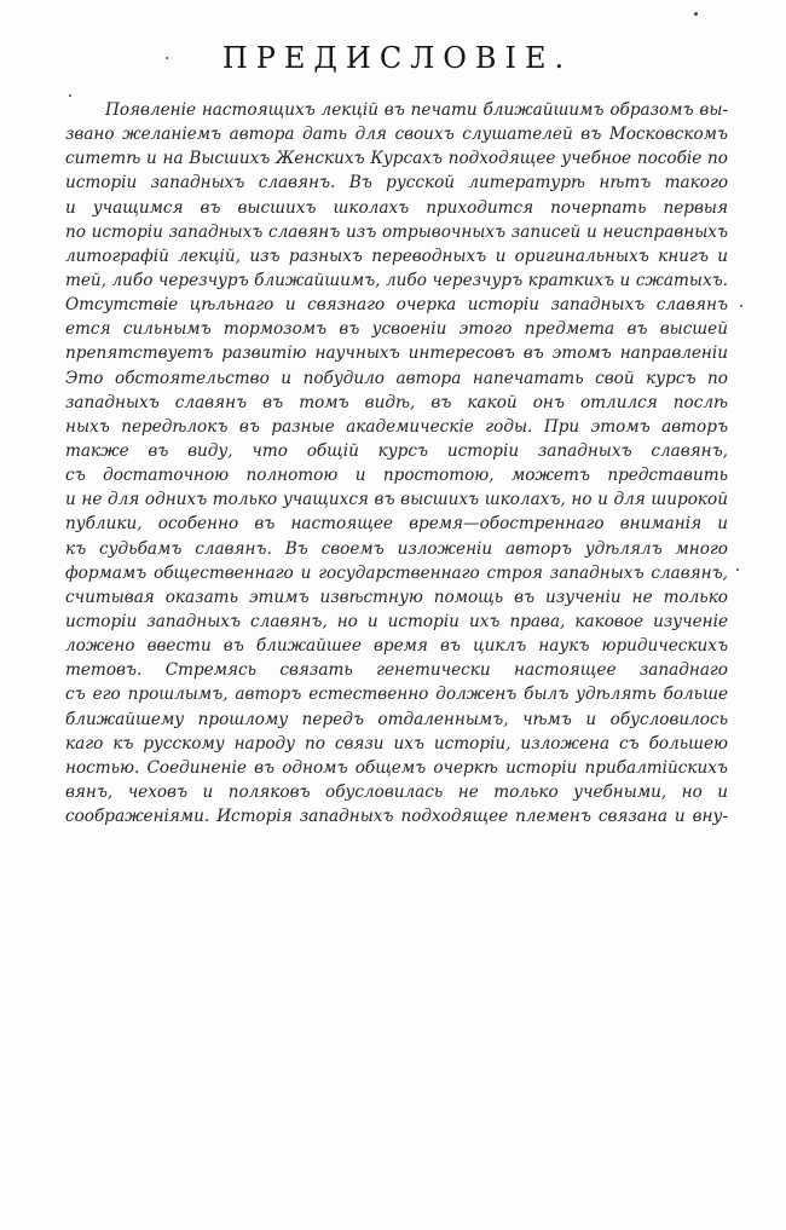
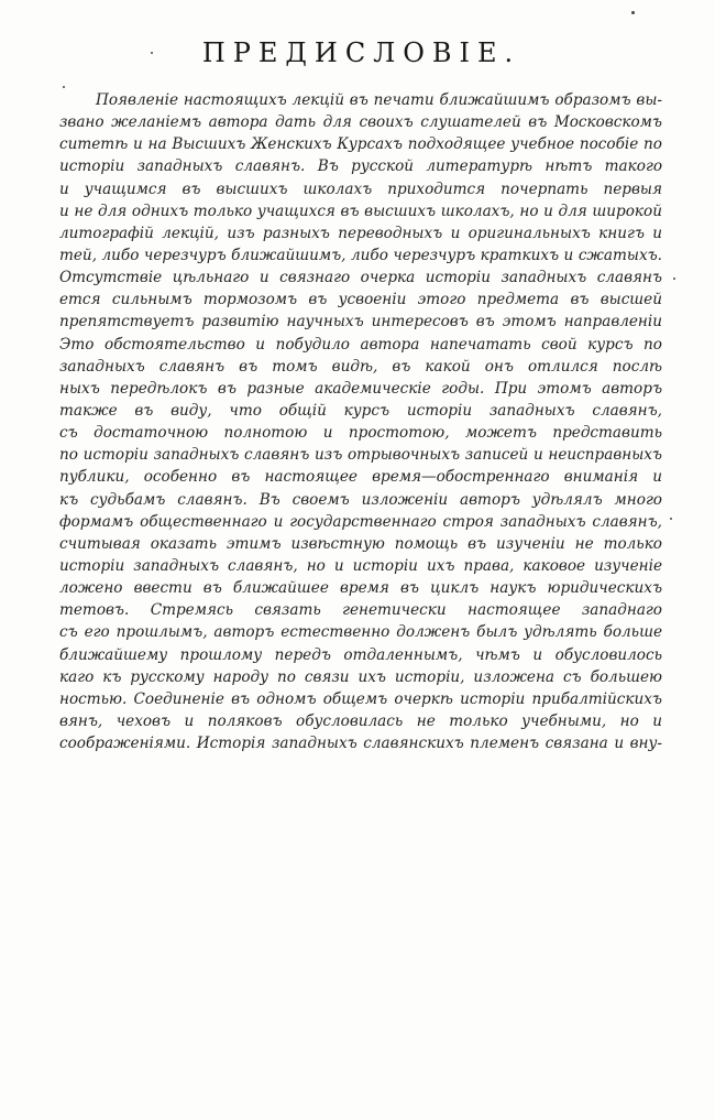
  ПРЕДИСЛОВІЕ.
  Появленіе настоящихъ лекцій въ печати ближайшимъ образомъ вы-
  звано желаніемъ автора дать для своихъ слушателей въ Московскомъ
  ситетѣ и на Высшихъ Женскихъ Курсахъ подходящее учебное пособіе по
  исторіи западныхъ славянъ. Въ русской литературѣ нѣтъ такого
  и учащимся въ высшихъ школахъ приходится почерпать первыя
- по исторіи западныхъ славянъ изъ отрывочныхъ записей и неисправныхъ
+ и не для однихъ только учащихся въ высшихъ школахъ, но и для широкой
  литографій лекцій, изъ разныхъ переводныхъ и оригинальныхъ книгъ и
  тей, либо черезчуръ ближайшимъ, либо черезчуръ краткихъ и сжатыхъ.
  Отсутствіе цѣльнаго и связнаго очерка исторіи западныхъ славянъ
  ется сильнымъ тормозомъ въ усвоеніи этого предмета въ высшей
  препятствуетъ развитію научныхъ интересовъ въ этомъ направленіи
  Это обстоятельство и побудило автора напечатать свой курсъ по
  западныхъ славянъ въ томъ видѣ, въ какой онъ отлился послѣ
  ныхъ передѣлокъ въ разные академическіе годы. При этомъ авторъ
  также въ виду, что общій курсъ исторіи западныхъ славянъ,
  съ достаточною полнотою и простотою, можетъ представить
- и не для однихъ только учащихся въ высшихъ школахъ, но и для широкой
+ по исторіи западныхъ славянъ изъ отрывочныхъ записей и неисправныхъ
  публики, особенно въ настоящее время—обостреннаго вниманія и
  къ судьбамъ славянъ. Въ своемъ изложеніи авторъ удѣлялъ много
  формамъ общественнаго и государственнаго строя западныхъ славянъ,
  считывая оказать этимъ извѣстную помощь въ изученіи не только
  исторіи западныхъ славянъ, но и исторіи ихъ права, каковое изученіе
  ложено ввести въ ближайшее время въ циклъ наукъ юридическихъ
  тетовъ. Стремясь связать генетически настоящее западнаго
  съ его прошлымъ, авторъ естественно долженъ былъ удѣлять больше
  ближайшему прошлому передъ отдаленнымъ, чѣмъ и обусловилось
  каго къ русскому народу по связи ихъ исторіи, изложена съ большею
  ностью. Соединеніе въ одномъ общемъ очеркѣ исторіи прибалтійскихъ
  вянъ, чеховъ и поляковъ обусловилась не только учебными, но и
- соображеніями. Исторія западныхъ подходящее племенъ связана и вну-
+ соображеніями. Исторія западныхъ славянскихъ племенъ связана и вну-
